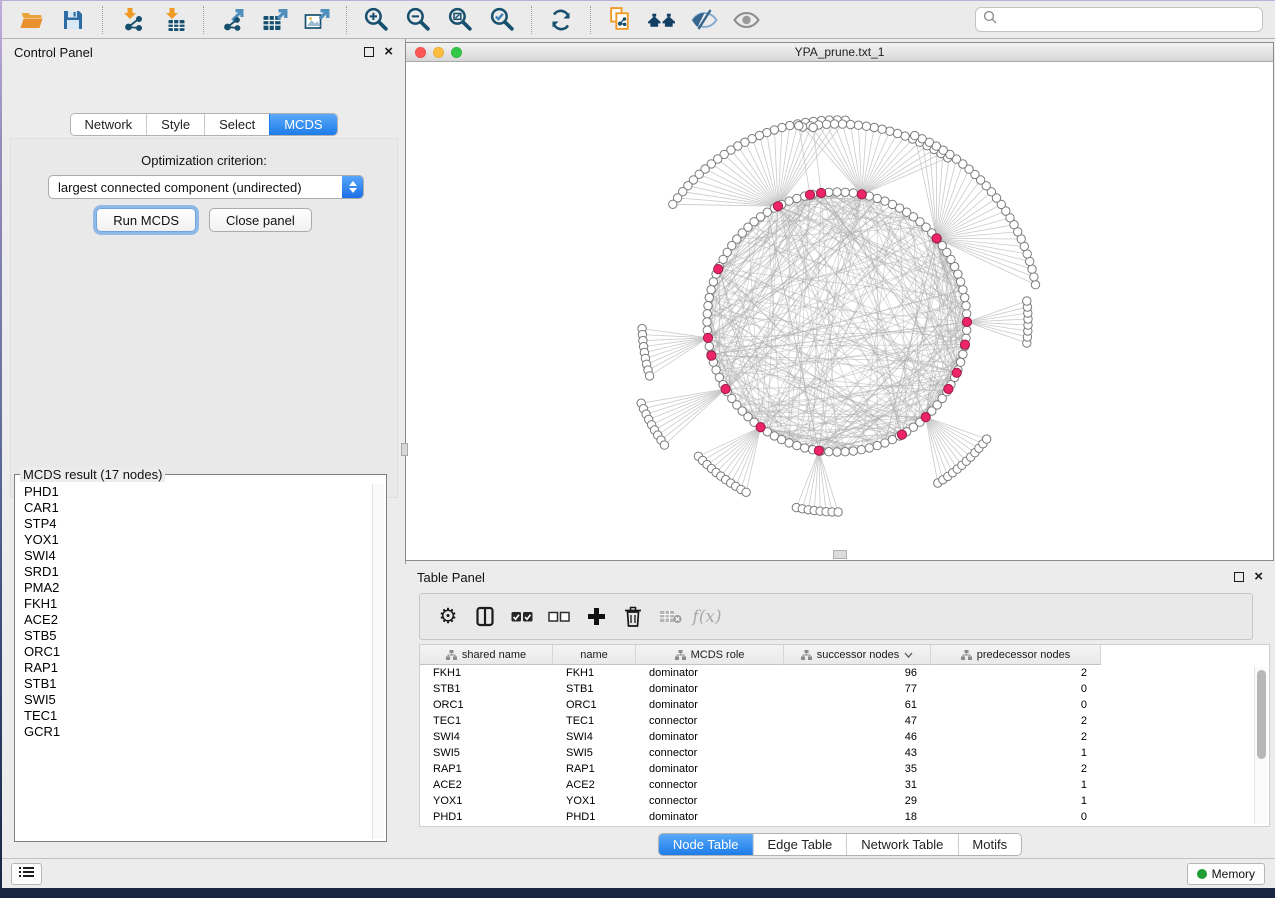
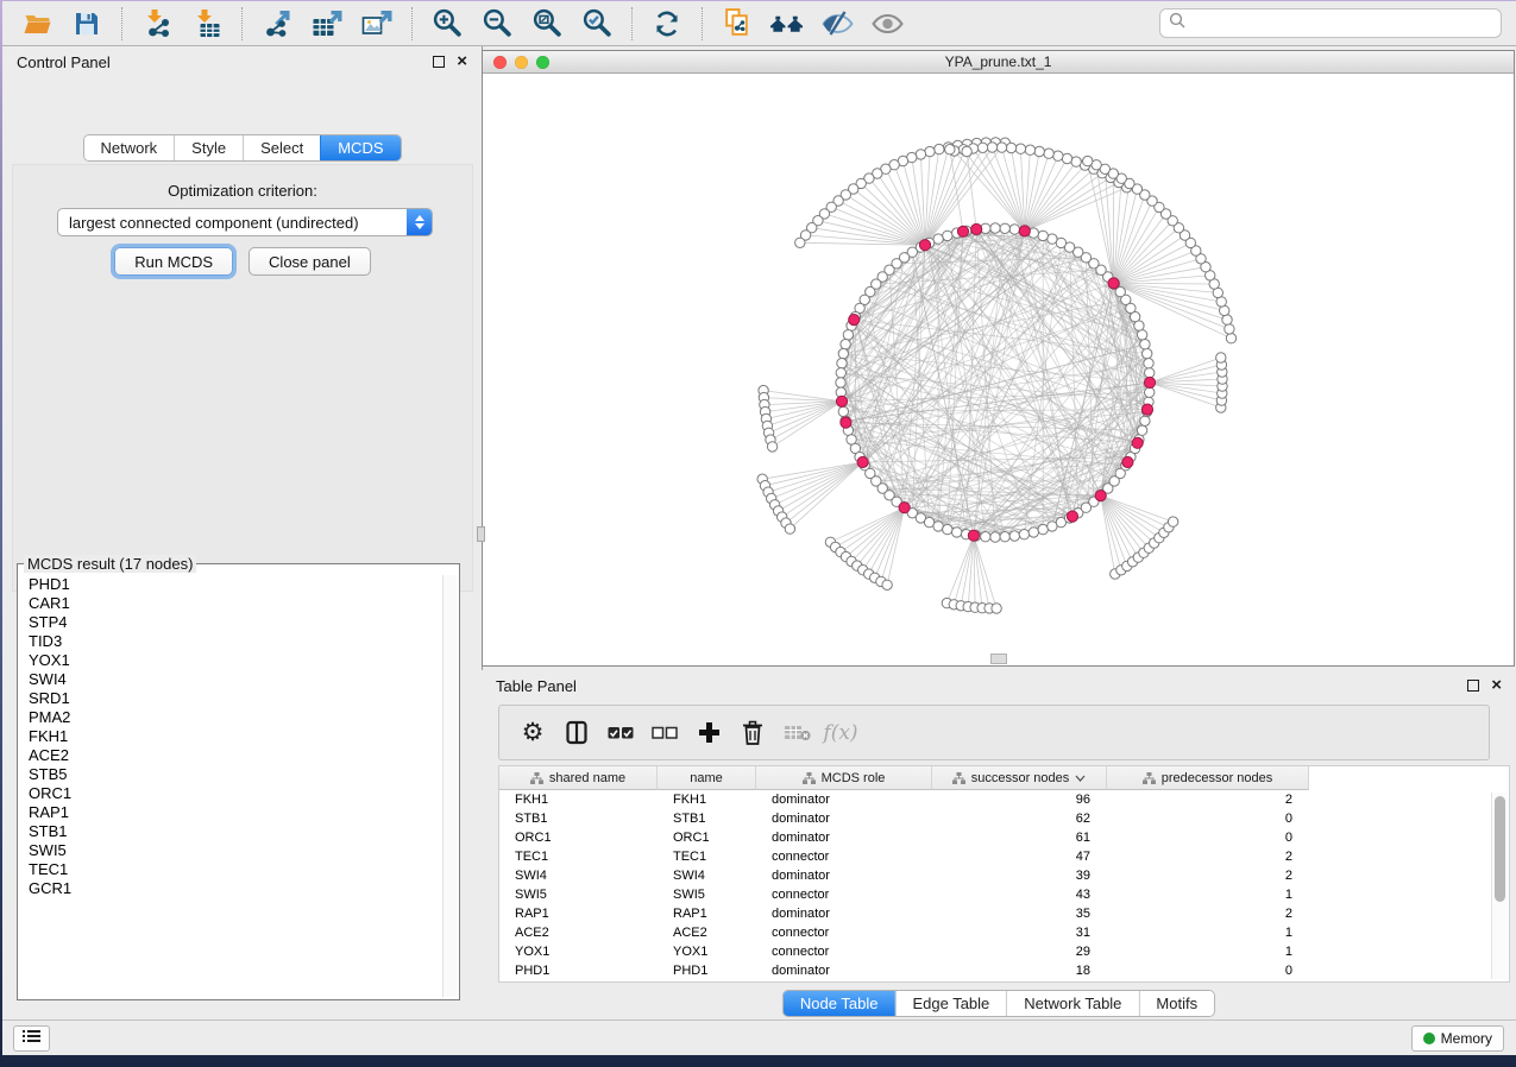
  Control Panel
  ×
  Network
  Style
  Select
  MCDS
  Optimization criterion:
  largest connected component (undirected)
  Run MCDS
  Close panel
  MCDS result (17 nodes)
  PHD1
  CAR1
  STP4
+ TID3
  YOX1
  SWI4
  SRD1
  PMA2
  FKH1
  ACE2
  STB5
  ORC1
  RAP1
  STB1
  SWI5
  TEC1
  GCR1
  YPA_prune.txt_1
  Table Panel
  ×
  ⚙
  f(x)
  shared name
  name
  MCDS role
  successor nodes
  predecessor nodes
  FKH1
  FKH1
  dominator
  96
  2
  STB1
  STB1
  dominator
- 77
+ 62
  0
  ORC1
  ORC1
  dominator
  61
  0
  TEC1
  TEC1
  connector
  47
  2
  SWI4
  SWI4
  dominator
- 46
+ 39
  2
  SWI5
  SWI5
  connector
  43
  1
  RAP1
  RAP1
  dominator
  35
  2
  ACE2
  ACE2
  connector
  31
  1
  YOX1
  YOX1
  connector
  29
  1
  PHD1
  PHD1
  dominator
  18
  0
  Node Table
  Edge Table
  Network Table
  Motifs
  Memory
